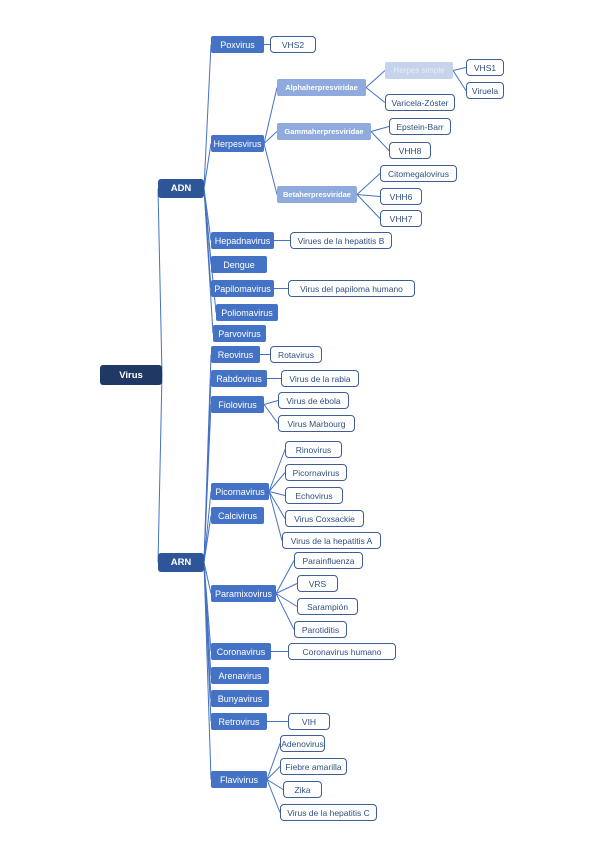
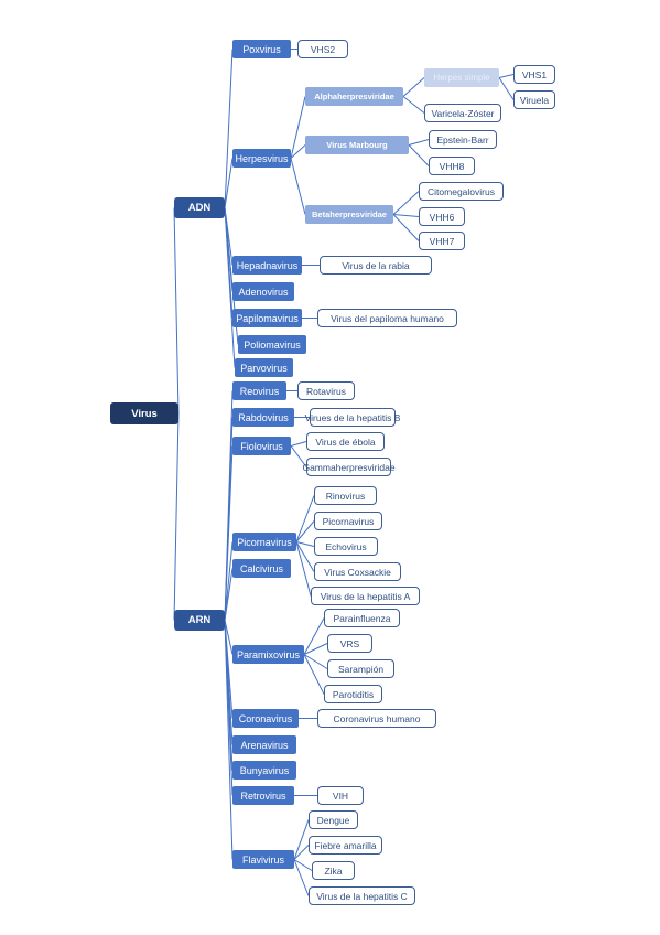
  Virus
  ADN
  ARN
  Poxvirus
  Herpesvirus
  Hepadnavirus
- Dengue
+ Adenovirus
  Papilomavirus
  Poliomavirus
  Parvovirus
  Reovirus
  Rabdovirus
  Fiolovirus
  Picornavirus
  Calcivirus
  Paramixovirus
  Coronavirus
  Arenavirus
  Bunyavirus
  Retrovirus
  Flavivirus
  Alphaherpresviridae
- Gammaherpresviridae
+ Virus Marbourg
  Betaherpresviridae
  Herpes simple
  VHS2
  VHS1
  Viruela
  Varicela-Zóster
  Epstein-Barr
  VHH8
  Citomegalovirus
  VHH6
  VHH7
- Virues de la hepatitis B
+ Virus de la rabia
  Virus del papiloma humano
  Rotavirus
- Virus de la rabia
+ Virues de la hepatitis B
  Virus de ébola
- Virus Marbourg
+ Gammaherpresviridae
  Rinovirus
  Picornavirus
  Echovirus
  Virus Coxsackie
  Virus de la hepatitis A
  Parainfluenza
  VRS
  Sarampión
  Parotiditis
  Coronavirus humano
  VIH
- Adenovirus
+ Dengue
  Fiebre amarilla
  Zika
  Virus de la hepatitis C
